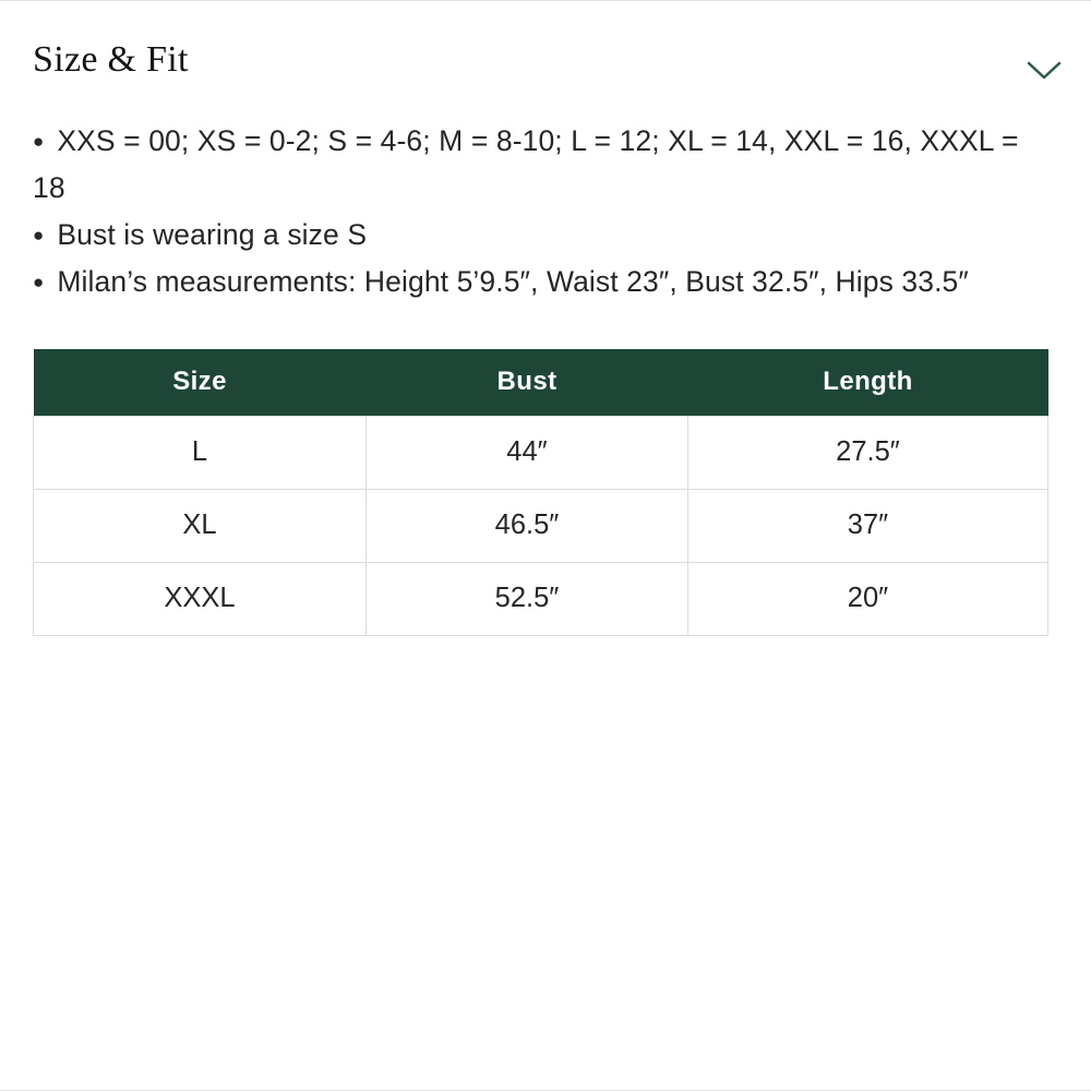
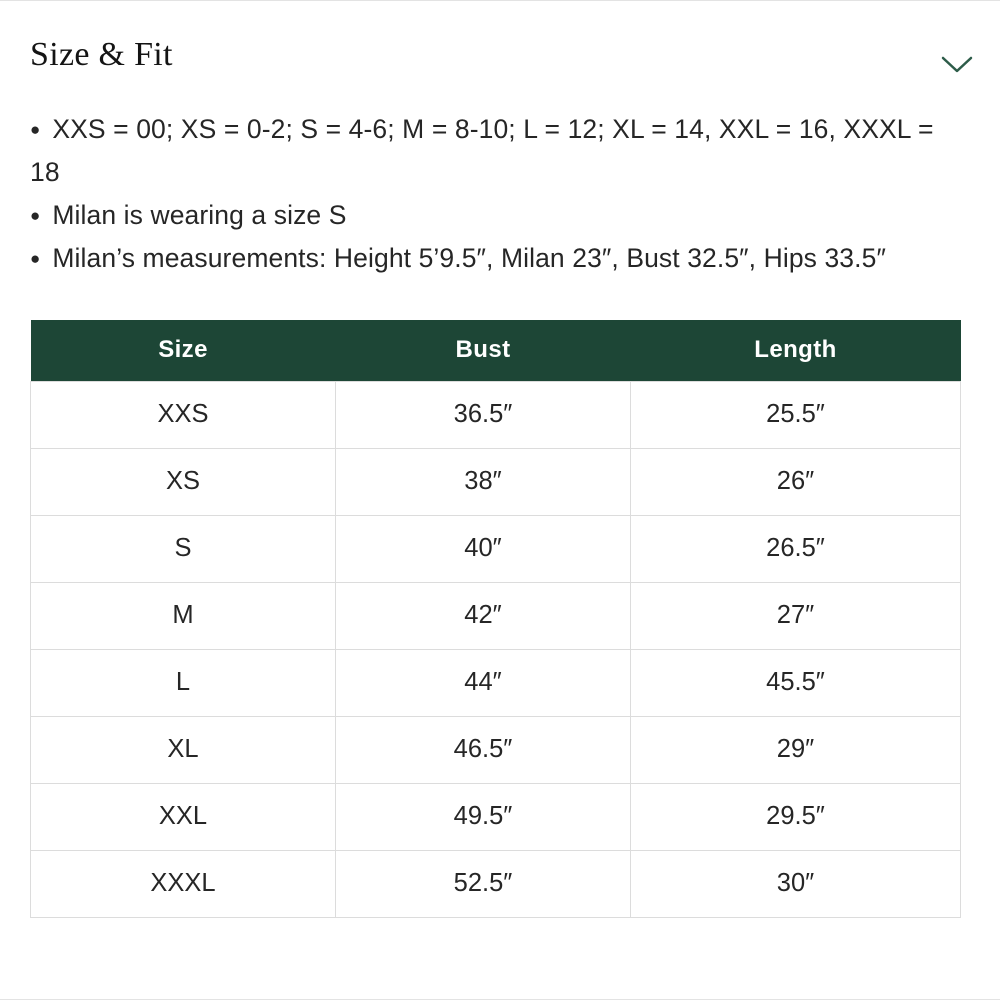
  Size & Fit
  ● XXS = 00; XS = 0-2; S = 4-6; M = 8-10; L = 12; XL = 14, XXL = 16, XXXL = 18
- ● Bust is wearing a size S
+ ● Milan is wearing a size S
- ● Milan’s measurements: Height 5’9.5″, Waist 23″, Bust 32.5″, Hips 33.5″
+ ● Milan’s measurements: Height 5’9.5″, Milan 23″, Bust 32.5″, Hips 33.5″
  Size	Bust	Length
+ XXS	36.5″	25.5″
+ XS	38″	26″
+ S	40″	26.5″
+ M	42″	27″
- L	44″	27.5″
+ L	44″	45.5″
- XL	46.5″	37″
+ XL	46.5″	29″
+ XXL	49.5″	29.5″
- XXXL	52.5″	20″
+ XXXL	52.5″	30″
